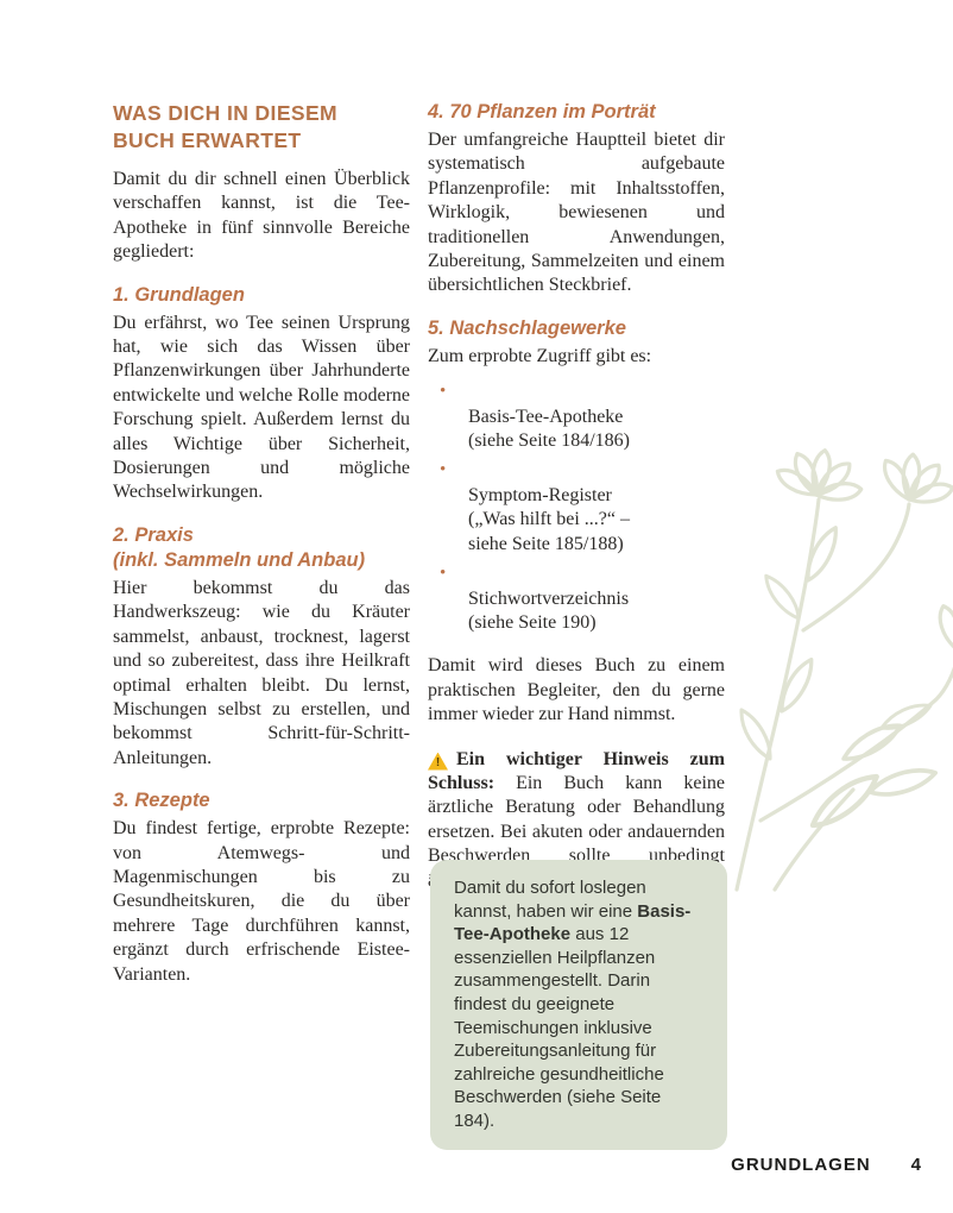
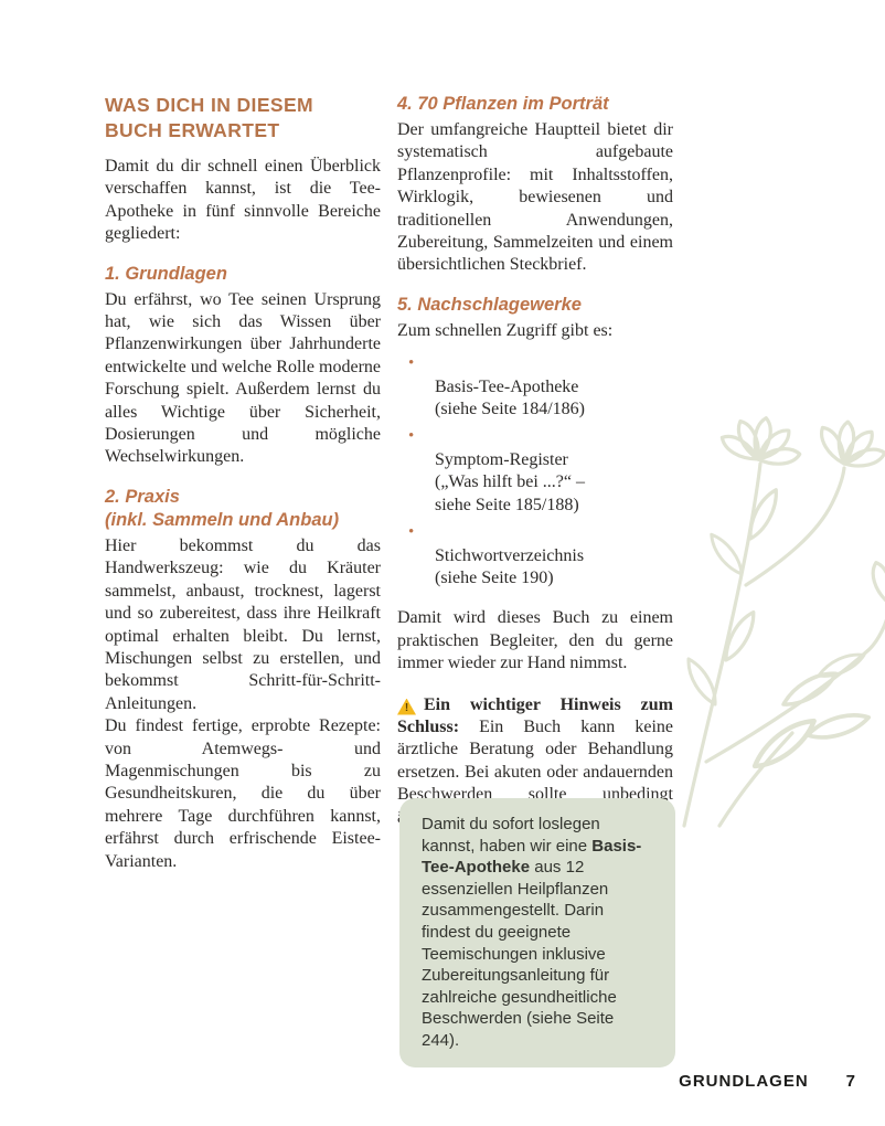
  WAS DICH IN DIESEM
  BUCH ERWARTET
  Damit du dir schnell einen Überblick verschaffen kannst, ist die Tee-Apotheke in fünf sinnvolle Bereiche gegliedert:
  1. Grundlagen
  Du erfährst, wo Tee seinen Ursprung hat, wie sich das Wissen über Pflanzenwirkungen über Jahrhunderte entwickelte und welche Rolle moderne Forschung spielt. Außerdem lernst du alles Wichtige über Sicherheit, Dosierungen und mögliche Wechselwirkungen.
  2. Praxis
  (inkl. Sammeln und Anbau)
  Hier bekommst du das Handwerkszeug: wie du Kräuter sammelst, anbaust, trocknest, lagerst und so zubereitest, dass ihre Heilkraft optimal erhalten bleibt. Du lernst, Mischungen selbst zu erstellen, und bekommst Schritt-für-Schritt-Anleitungen.
- 3. Rezepte
- Du findest fertige, erprobte Rezepte: von Atemwegs- und Magenmischungen bis zu Gesundheitskuren, die du über mehrere Tage durchführen kannst, ergänzt durch erfrischende Eistee-Varianten.
+ Du findest fertige, erprobte Rezepte: von Atemwegs- und Magenmischungen bis zu Gesundheitskuren, die du über mehrere Tage durchführen kannst, erfährst durch erfrischende Eistee-Varianten.
  4. 70 Pflanzen im Porträt
  Der umfangreiche Hauptteil bietet dir systematisch aufgebaute Pflanzenprofile: mit Inhaltsstoffen, Wirklogik, bewiesenen und traditionellen Anwendungen, Zubereitung, Sammelzeiten und einem übersichtlichen Steckbrief.
  5. Nachschlagewerke
- Zum erprobte Zugriff gibt es:
+ Zum schnellen Zugriff gibt es:
  •
  Basis-Tee-Apotheke
  (siehe Seite 184/186)
  •
  Symptom-Register
  („Was hilft bei ...?“ –
  siehe Seite 185/188)
  •
  Stichwortverzeichnis
  (siehe Seite 190)
  Damit wird dieses Buch zu einem praktischen Begleiter, den du gerne immer wieder zur Hand nimmst.
  ! Ein wichtiger Hinweis zum Schluss: Ein Buch kann keine ärztliche Beratung oder Behandlung ersetzen. Bei akuten oder andauernden Beschwerden sollte unbedingt
- Damit du sofort loslegen kannst, haben wir eine Basis-Tee-Apotheke aus 12 essenziellen Heilpflanzen zusammengestellt. Darin findest du geeignete Teemischungen inklusive Zubereitungsanleitung für zahlreiche gesundheitliche Beschwerden (siehe Seite 184).
+ Damit du sofort loslegen kannst, haben wir eine Basis-Tee-Apotheke aus 12 essenziellen Heilpflanzen zusammengestellt. Darin findest du geeignete Teemischungen inklusive Zubereitungsanleitung für zahlreiche gesundheitliche Beschwerden (siehe Seite 244).
  GRUNDLAGEN
- 4
+ 7
